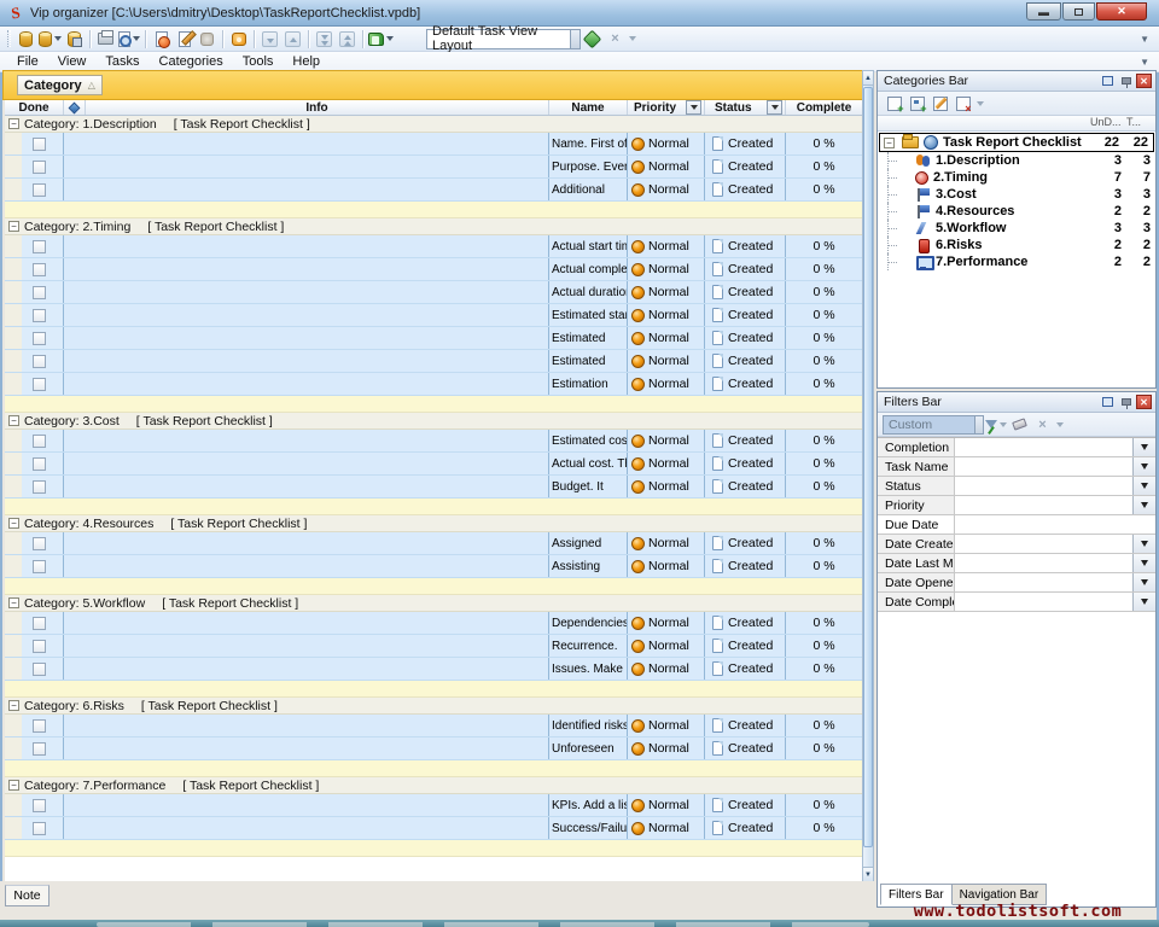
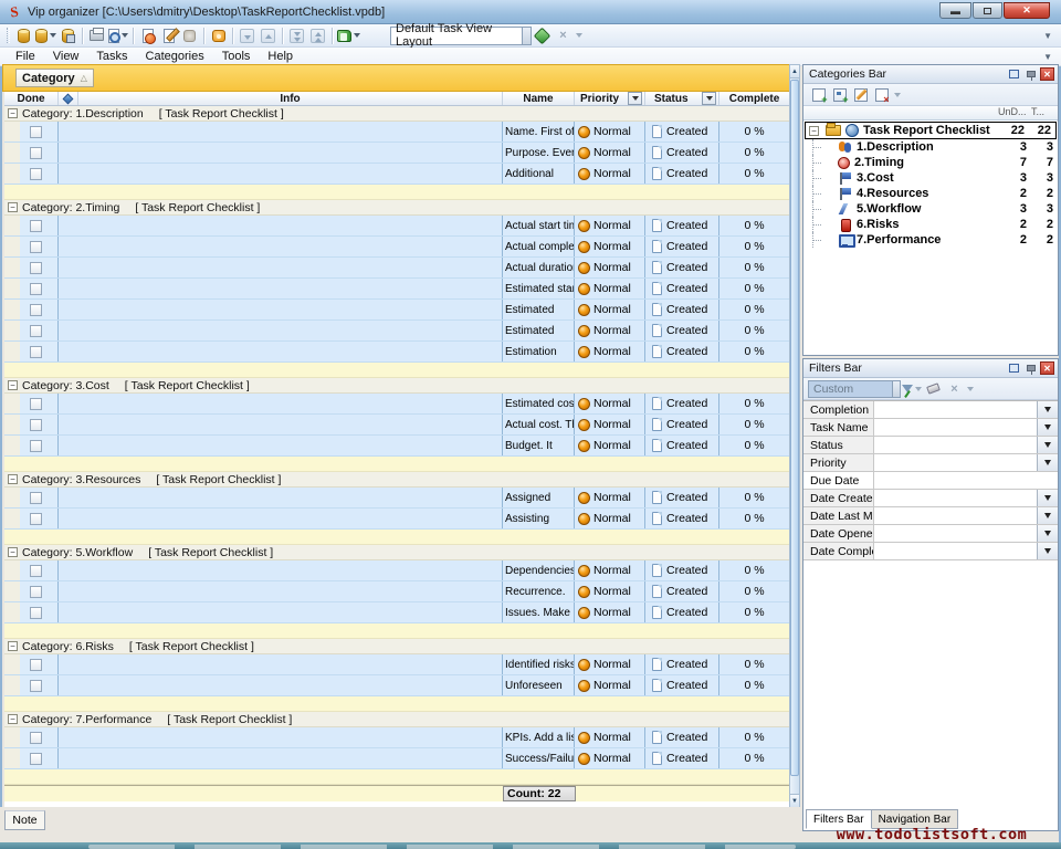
  Vip organizer [C:\Users\dmitry\Desktop\TaskReportChecklist.vpdb]
  ▬
  ✕
  Default Task View Layout
  ×
  ▼
  File View Tasks Categories Tools Help
  ▼
  Category
  △
  Done
  Info
  Name
  Priority
  Status
  Complete
  −
  Category: 1.Description
  [ Task Report Checklist ]
  Name. First of
  Normal
  Created
  0 %
  Purpose. Ever
  Normal
  Created
  0 %
  Additional
  Normal
  Created
  0 %
  −
  Category: 2.Timing
  [ Task Report Checklist ]
  Actual start tim
  Normal
  Created
  0 %
  Actual comple
  Normal
  Created
  0 %
  Actual duratio
  Normal
  Created
  0 %
  Estimated star
  Normal
  Created
  0 %
  Estimated
  Normal
  Created
  0 %
  Estimated
  Normal
  Created
  0 %
  Estimation
  Normal
  Created
  0 %
  −
  Category: 3.Cost
  [ Task Report Checklist ]
  Estimated cos
  Normal
  Created
  0 %
  Actual cost. T
  Normal
  Created
  0 %
  Budget. It
  Normal
  Created
  0 %
  −
- Category: 4.Resources
+ Category: 3.Resources
  [ Task Report Checklist ]
  Assigned
  Normal
  Created
  0 %
  Assisting
  Normal
  Created
  0 %
  −
  Category: 5.Workflow
  [ Task Report Checklist ]
  Dependencies
  Normal
  Created
  0 %
  Recurrence.
  Normal
  Created
  0 %
  Issues. Make
  Normal
  Created
  0 %
  −
  Category: 6.Risks
  [ Task Report Checklist ]
  Identified risks
  Normal
  Created
  0 %
  Unforeseen
  Normal
  Created
  0 %
  −
  Category: 7.Performance
  [ Task Report Checklist ]
  KPIs. Add a lis
  Normal
  Created
  0 %
  Success/Failu
  Normal
  Created
  0 %
+ Count: 22
  Note
  Categories Bar
  ✕
  UnD...
  T...
  −
  Task Report Checklist
  22
  22
  1.Description
  3
  3
  2.Timing
  7
  7
  3.Cost
  3
  3
  4.Resources
  2
  2
  5.Workflow
  3
  3
  6.Risks
  2
  2
  7.Performance
  2
  2
  Filters Bar
  ✕
  Custom
  ×
  Completion
  Task Name
  Status
  Priority
  Due Date
  Date Create
  Date Opene
  Filters Bar
  Navigation Bar
  www.todolistsoft.com
